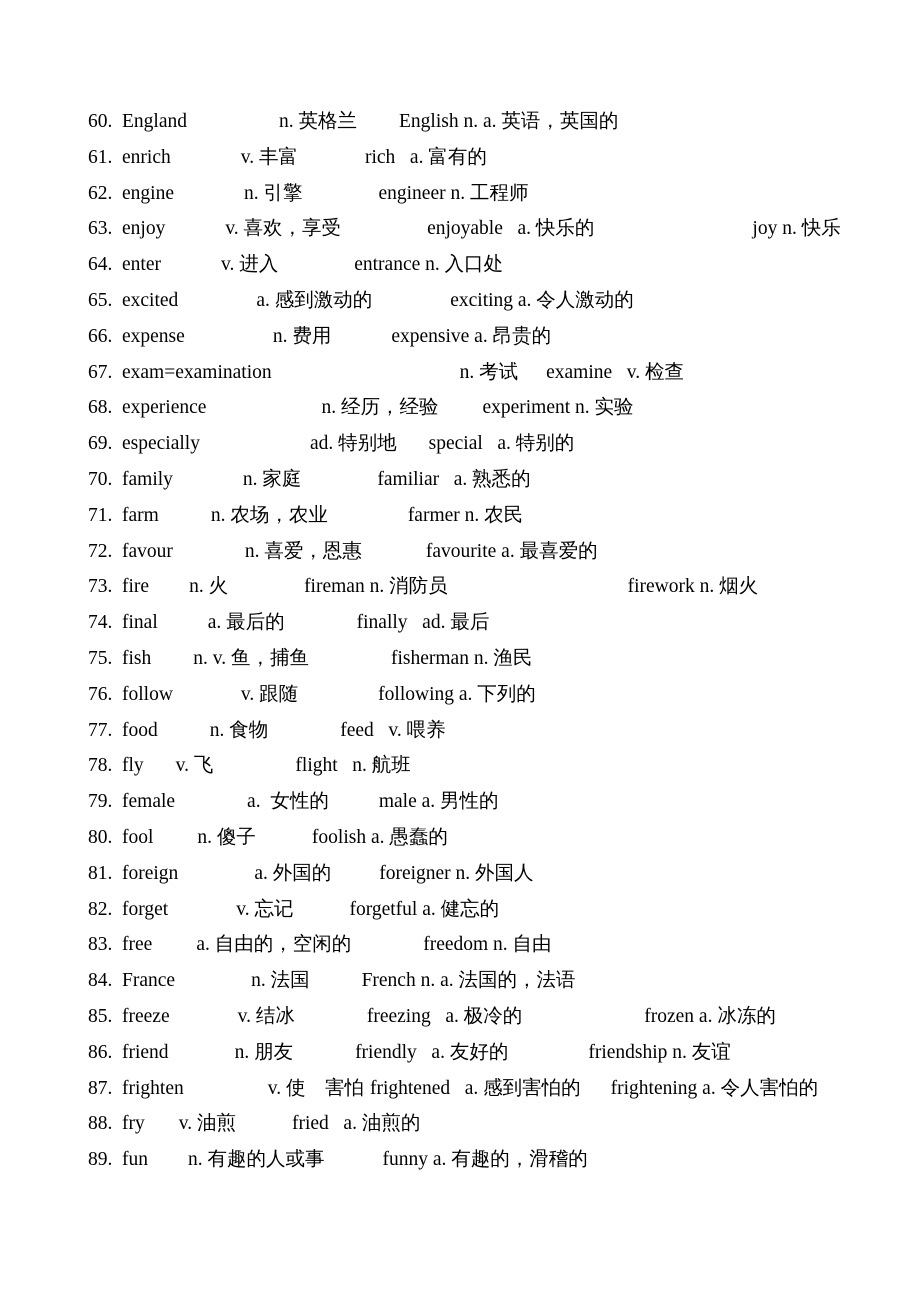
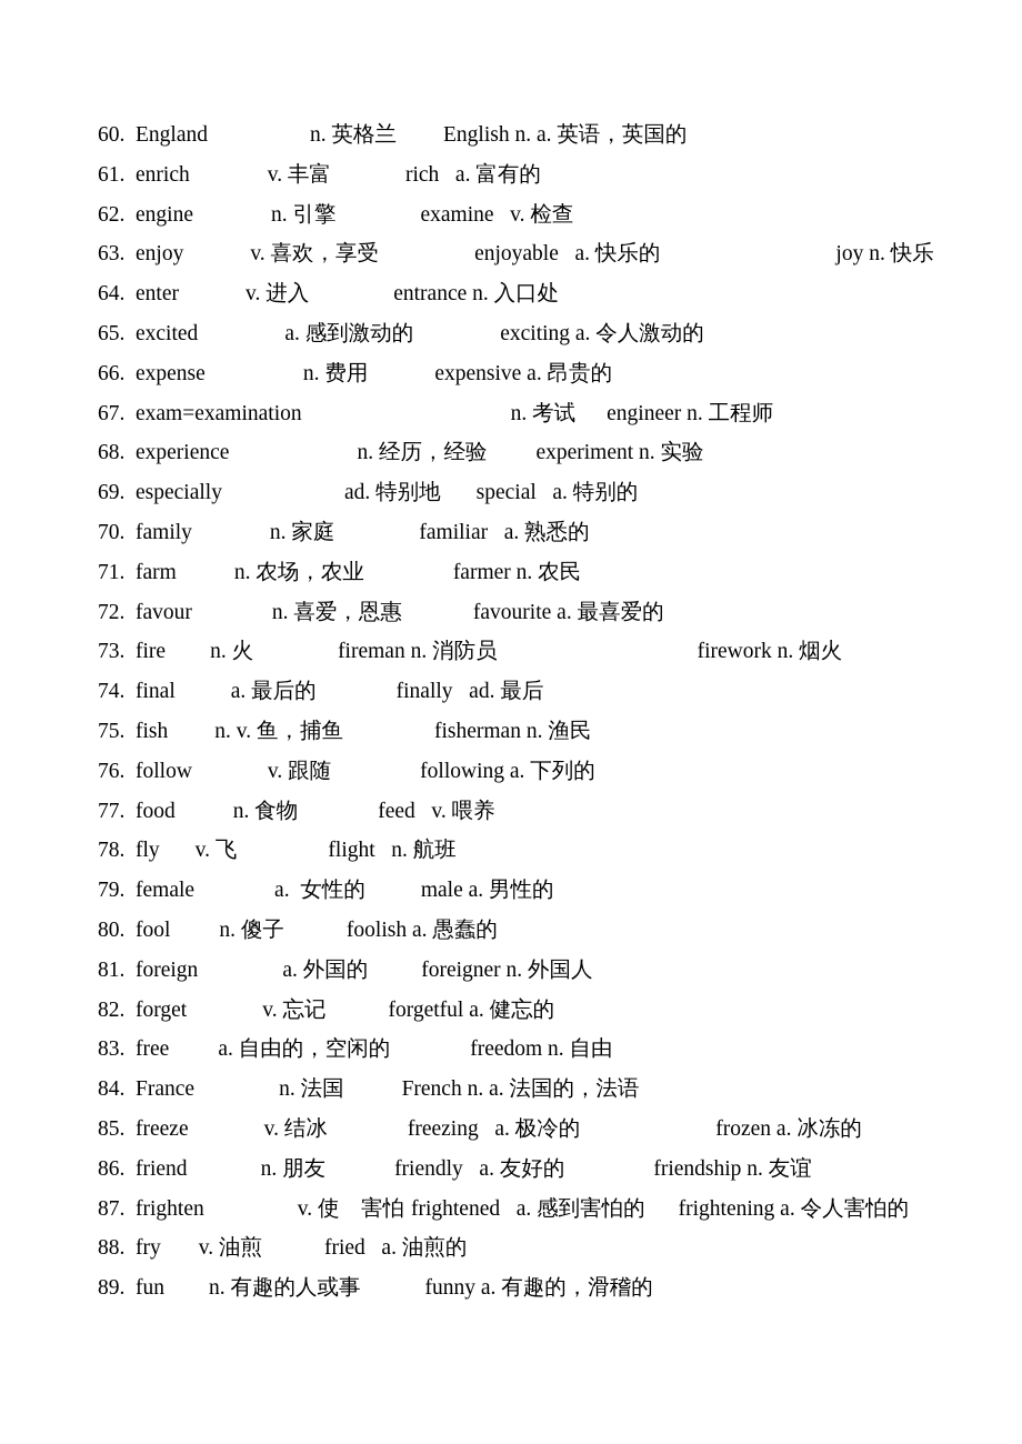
  60.
  England
  n. 英格兰
  English n. a. 英语，英国的
  61.
  enrich
  v. 丰富
  rich a. 富有的
  62.
  engine
  n. 引擎
- engineer n. 工程师
+ examine v. 检查
  63.
  enjoy
  v. 喜欢，享受
  enjoyable a. 快乐的
  joy n. 快乐
  64.
  enter
  v. 进入
  entrance n. 入口处
  65.
  excited
  a. 感到激动的
  exciting a. 令人激动的
  66.
  expense
  n. 费用
  expensive a. 昂贵的
  67.
  exam=examination
  n. 考试
- examine v. 检查
+ engineer n. 工程师
  68.
  experience
  n. 经历，经验
  experiment n. 实验
  69.
  especially
  ad. 特别地
  special a. 特别的
  70.
  family
  n. 家庭
  familiar a. 熟悉的
  71.
  farm
  n. 农场，农业
  farmer n. 农民
  72.
  favour
  n. 喜爱，恩惠
  favourite a. 最喜爱的
  73.
  fire
  n. 火
  fireman n. 消防员
  firework n. 烟火
  74.
  final
  a. 最后的
  finally ad. 最后
  75.
  fish
  n. v. 鱼，捕鱼
  fisherman n. 渔民
  76.
  follow
  v. 跟随
  following a. 下列的
  77.
  food
  n. 食物
  feed v. 喂养
  78.
  fly
  v. 飞
  flight n. 航班
  79.
  female
  a. 女性的
  male a. 男性的
  80.
  fool
  n. 傻子
  foolish a. 愚蠢的
  81.
  foreign
  a. 外国的
  foreigner n. 外国人
  82.
  forget
  v. 忘记
  forgetful a. 健忘的
  83.
  free
  a. 自由的，空闲的
  freedom n. 自由
  84.
  France
  n. 法国
  French n. a. 法国的，法语
  85.
  freeze
  v. 结冰
  freezing a. 极冷的
  frozen a. 冰冻的
  86.
  friend
  n. 朋友
  friendly a. 友好的
  friendship n. 友谊
  87.
  frighten
  v. 使 害怕
  frightened a. 感到害怕的
  frightening a. 令人害怕的
  88.
  fry
  v. 油煎
  fried a. 油煎的
  89.
  fun
  n. 有趣的人或事
  funny a. 有趣的，滑稽的
